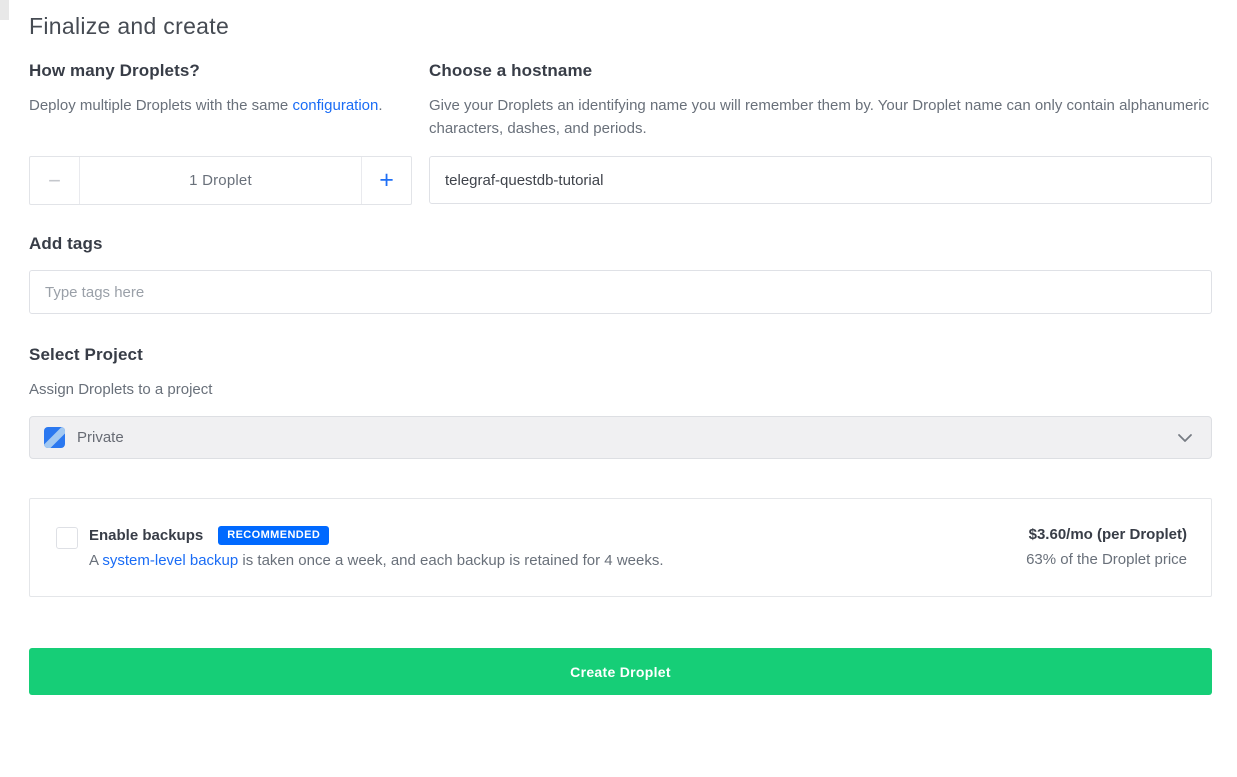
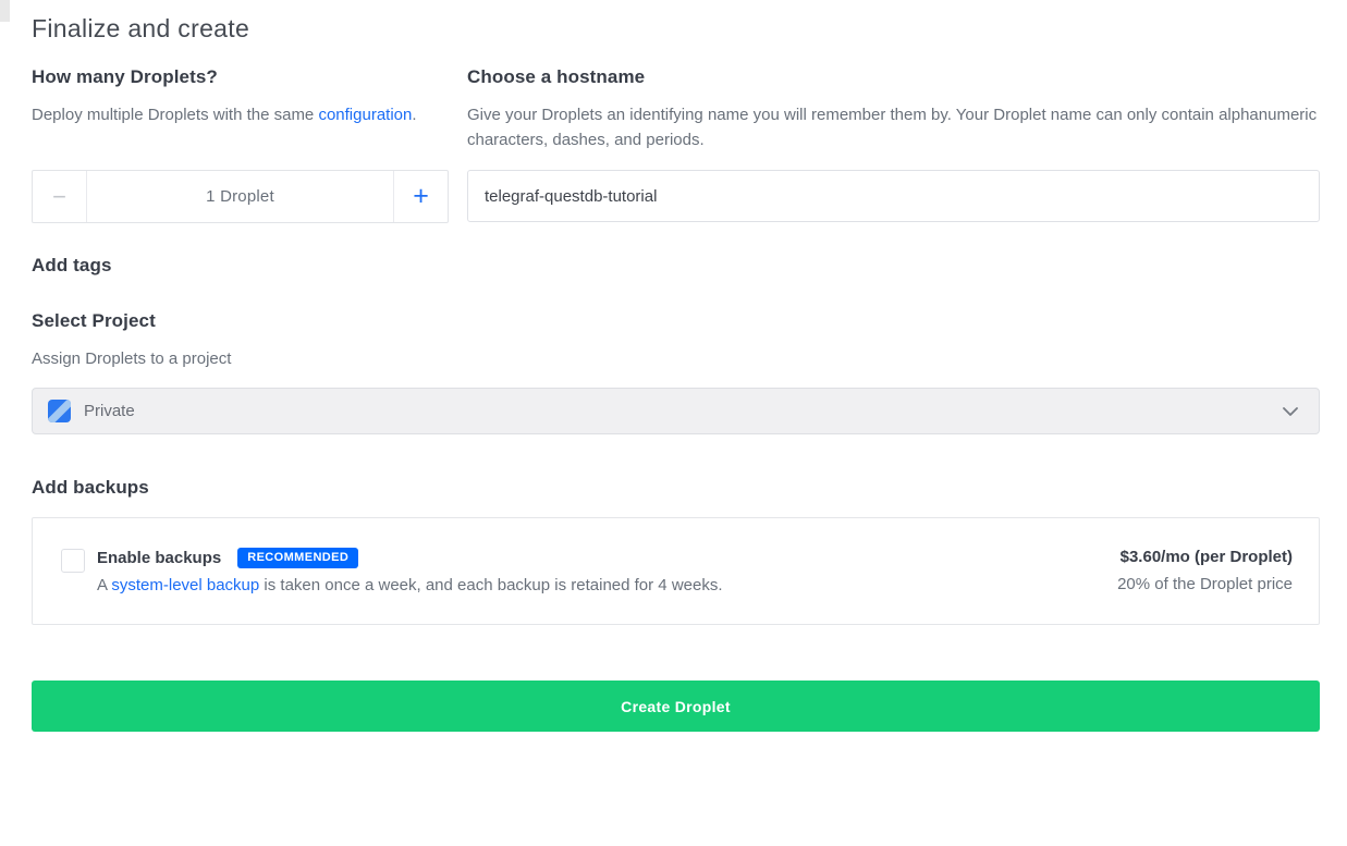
  Finalize and create
  How many Droplets?
  Deploy multiple Droplets with the same configuration.
  −
  1 Droplet
  +
  Choose a hostname
  Give your Droplets an identifying name you will remember them by. Your Droplet name can only contain alphanumeric characters, dashes, and periods.
  telegraf-questdb-tutorial
  Add tags
- Type tags here
  Select Project
  Assign Droplets to a project
  Private
+ Add backups
  Enable backups
  RECOMMENDED
  A system-level backup is taken once a week, and each backup is retained for 4 weeks.
  $3.60/mo (per Droplet)
- 63% of the Droplet price
+ 20% of the Droplet price
  Create Droplet
